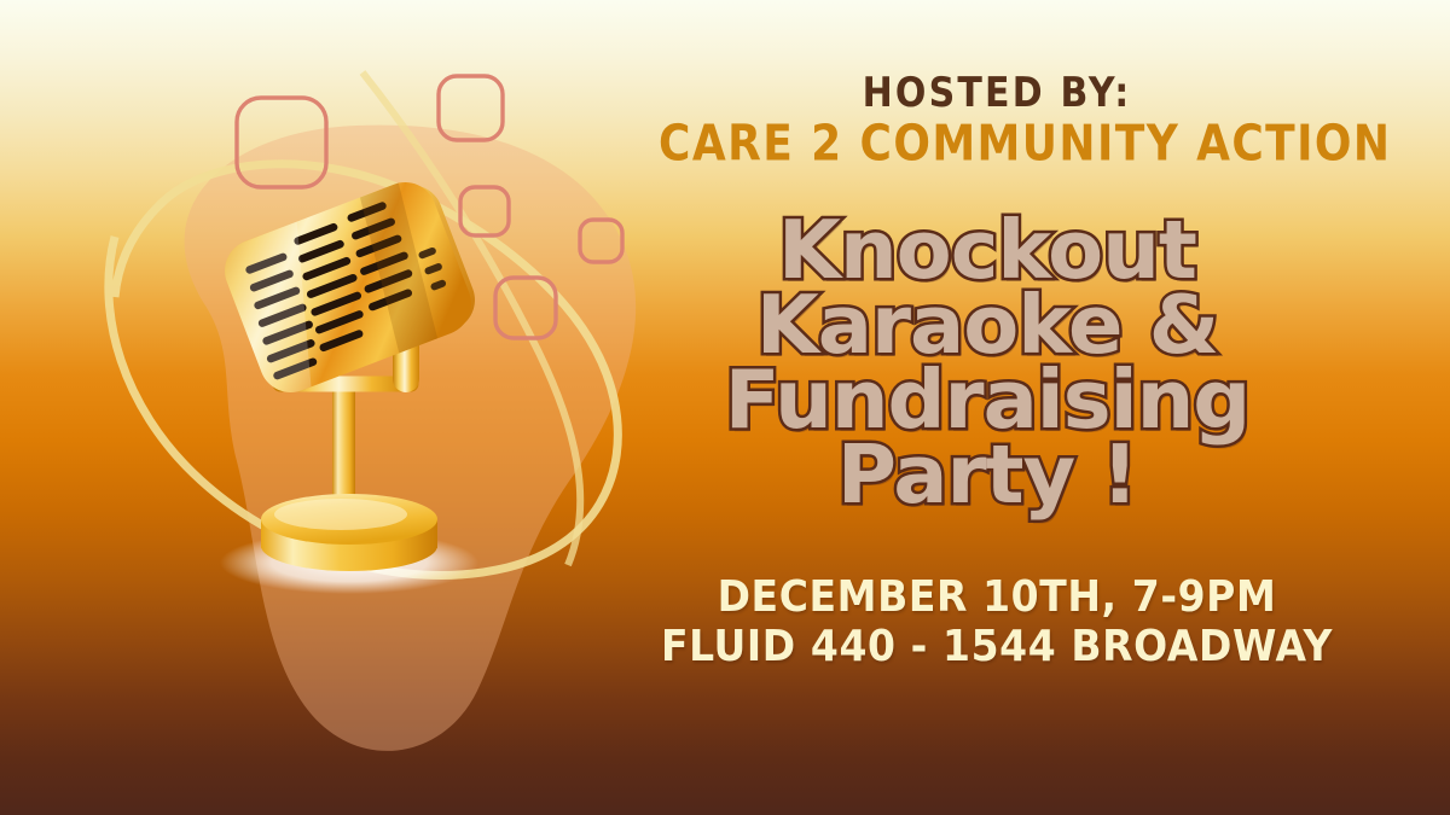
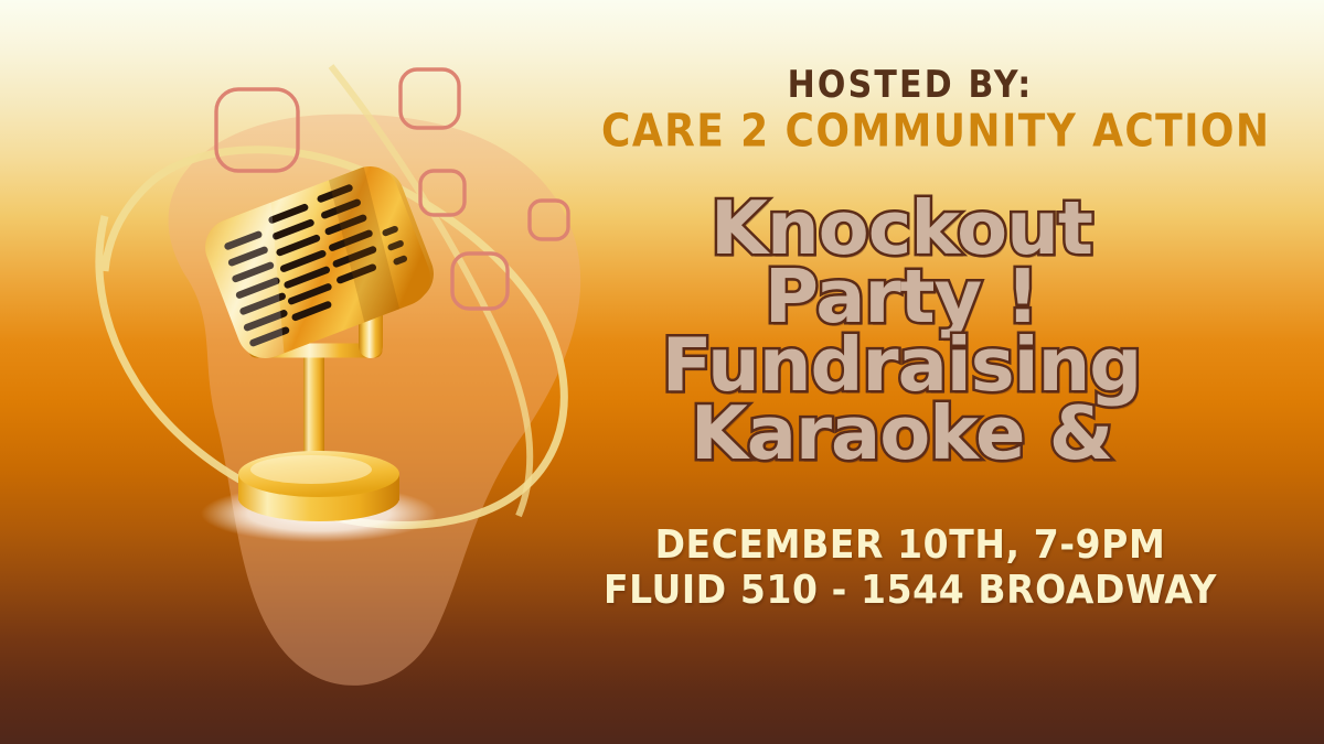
  HOSTED BY:
  CARE 2 COMMUNITY ACTION
  Knockout
- Karaoke &
+ Party !
  Fundraising
- Party !
+ Karaoke &
  DECEMBER 10TH, 7-9PM
- FLUID 440 - 1544 BROADWAY
+ FLUID 510 - 1544 BROADWAY
